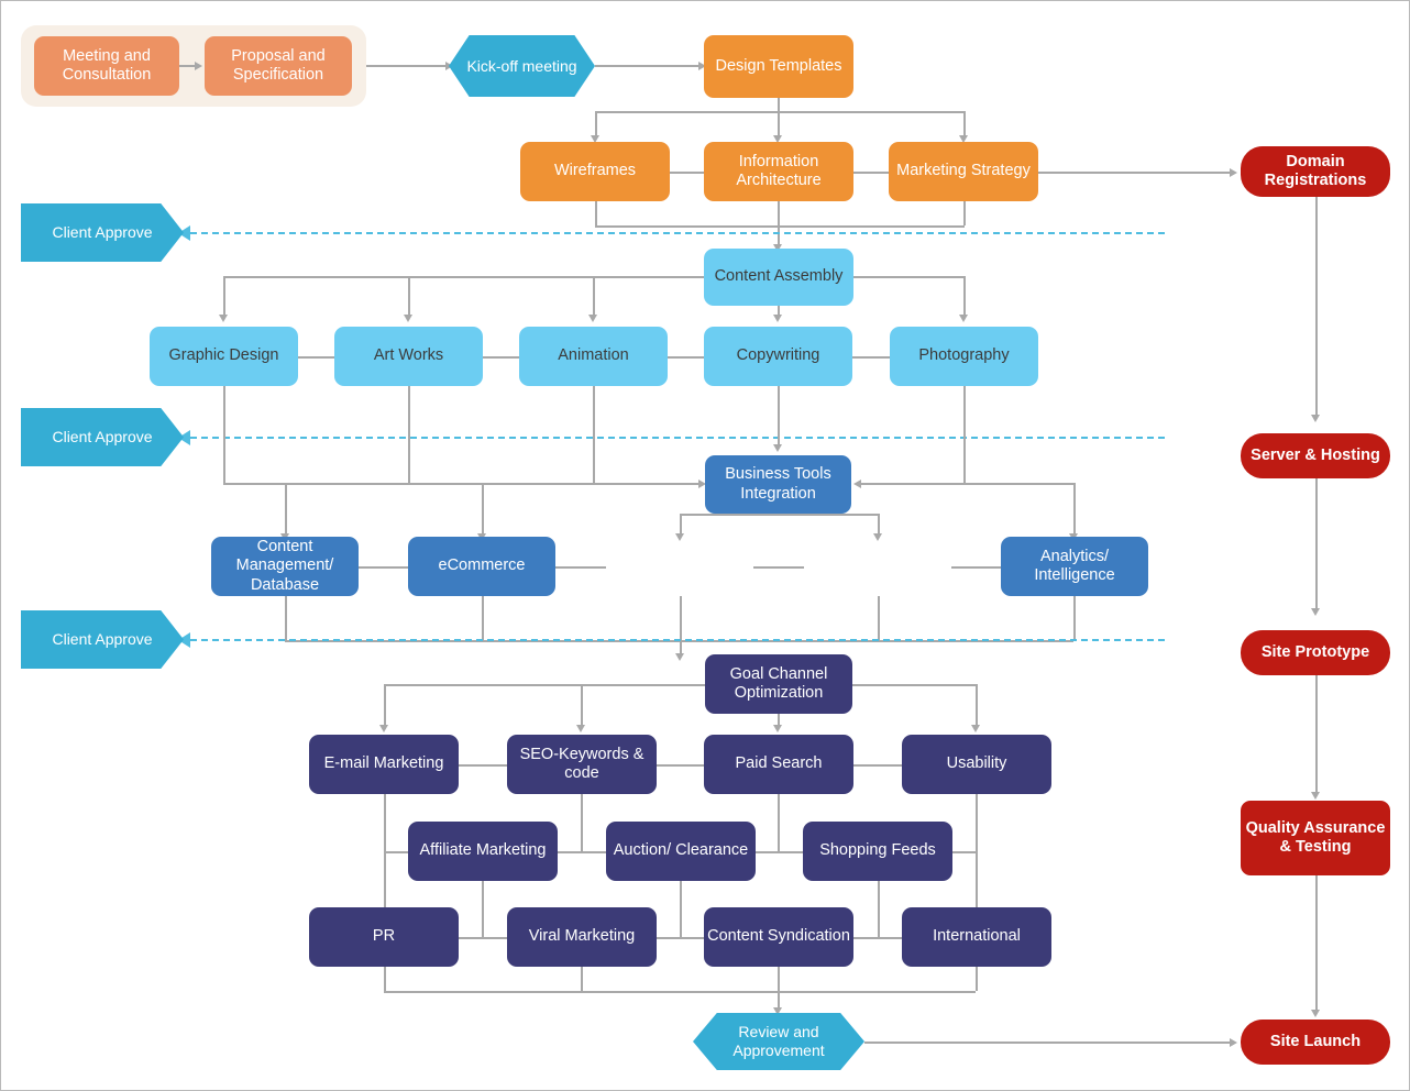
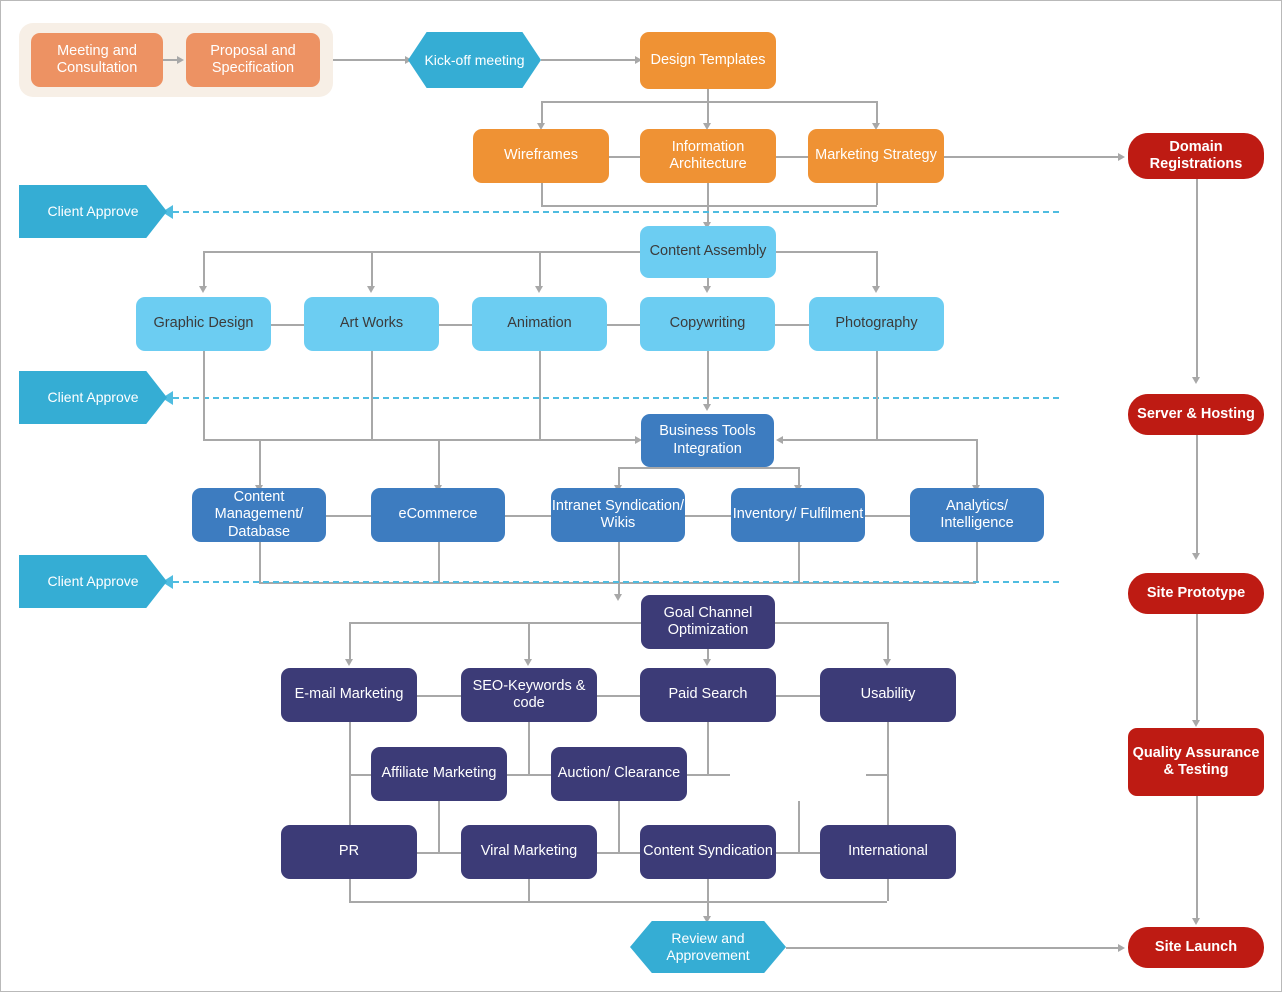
  Meeting and Consultation
  Proposal and Specification
  Kick-off meeting
  Design Templates
  Wireframes
  Information Architecture
  Marketing Strategy
  Client Approve
  Content Assembly
  Graphic Design
  Art Works
  Animation
  Copywriting
  Photography
  Client Approve
  Business Tools Integration
  Content Management/ Database
  eCommerce
+ Intranet Syndication/ Wikis
+ Inventory/ Fulfilment
  Analytics/ Intelligence
  Client Approve
  Goal Channel Optimization
  E-mail Marketing
  SEO-Keywords & code
  Paid Search
  Usability
  Affiliate Marketing
  Auction/ Clearance
- Shopping Feeds
  PR
  Viral Marketing
  Content Syndication
  International
  Review and Approvement
  Domain Registrations
  Server & Hosting
  Site Prototype
  Quality Assurance & Testing
  Site Launch
